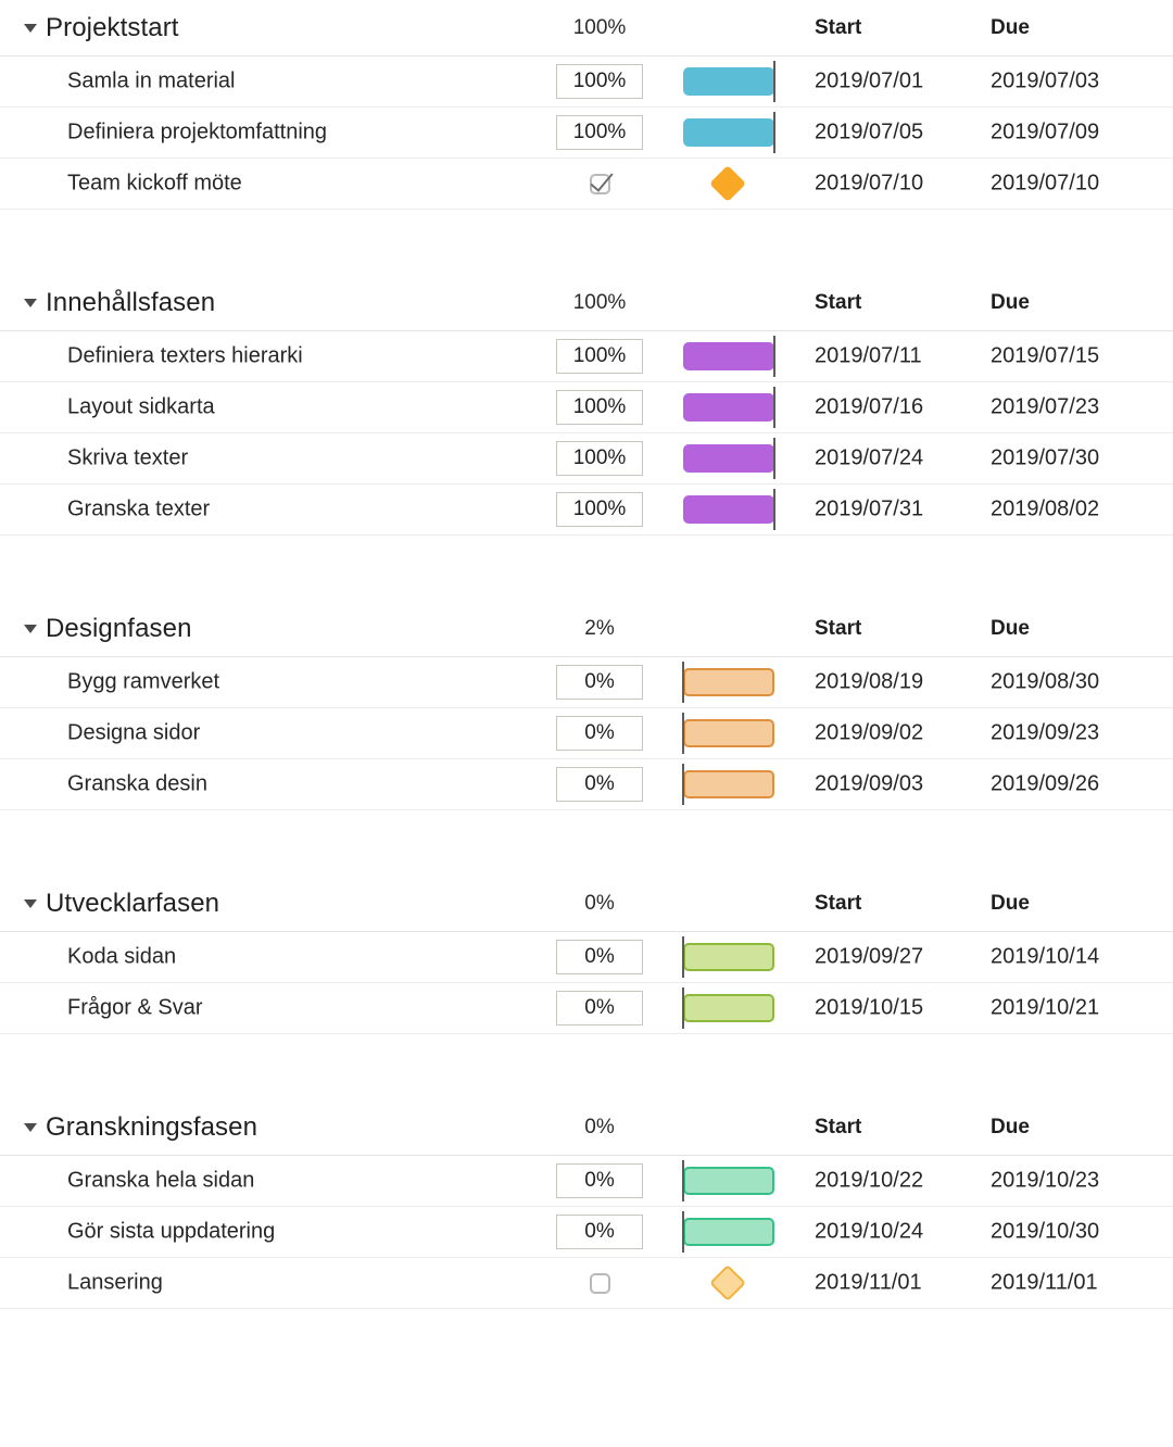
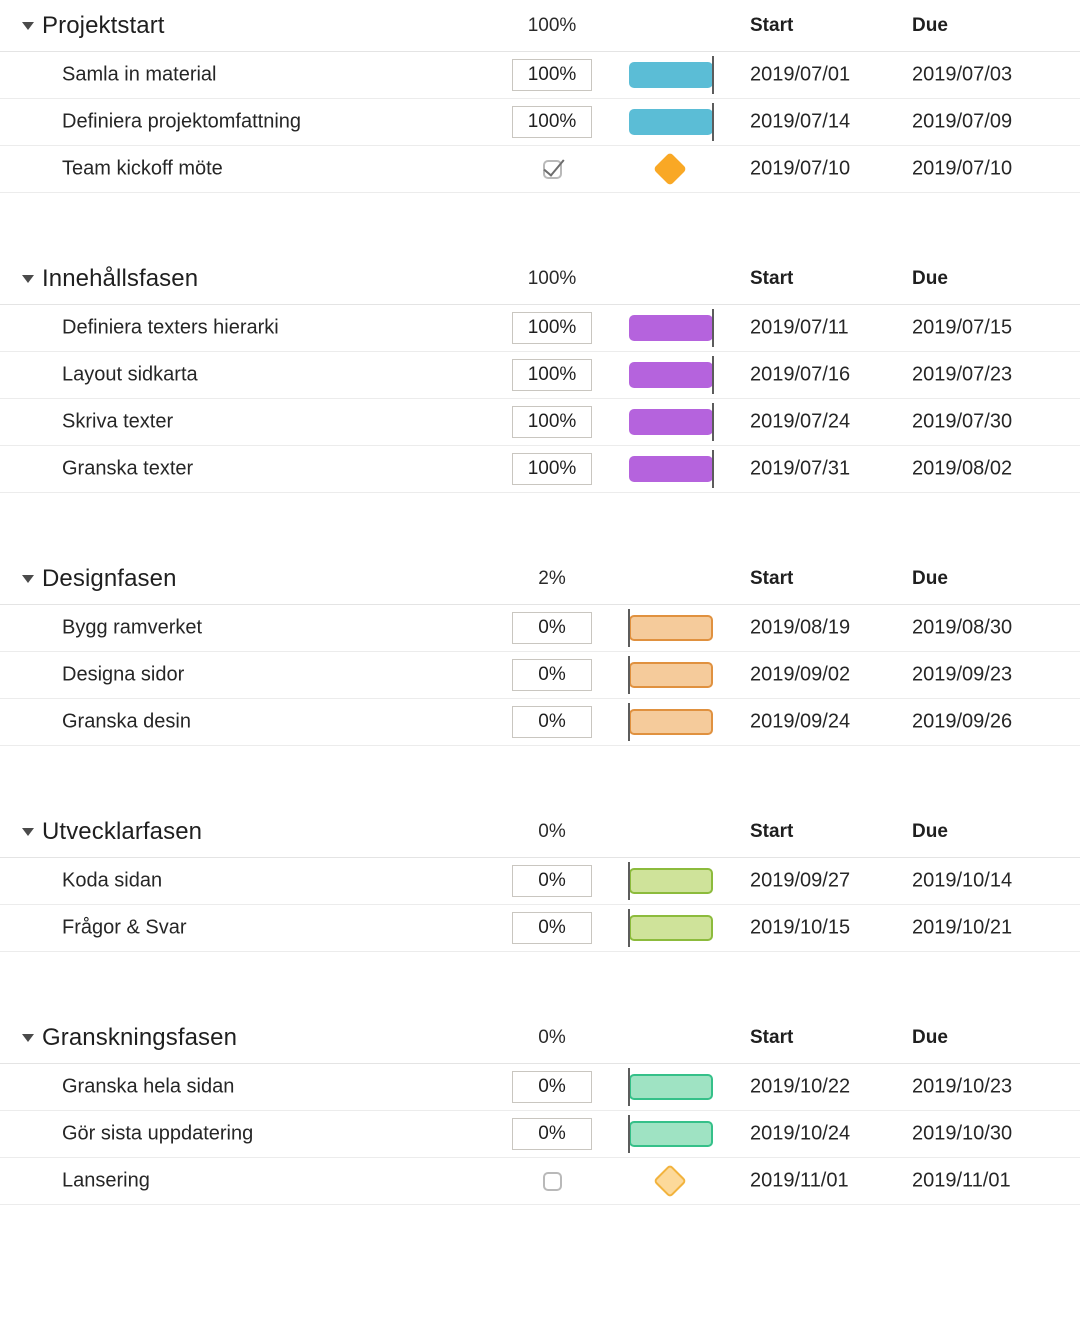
  Projektstart
  100%
  Start
  Due
  Samla in material
  100%
  2019/07/01
  2019/07/03
  Definiera projektomfattning
  100%
- 2019/07/05
+ 2019/07/14
  2019/07/09
  Team kickoff möte
  2019/07/10
  2019/07/10
  Innehållsfasen
  100%
  Start
  Due
  Definiera texters hierarki
  100%
  2019/07/11
  2019/07/15
  Layout sidkarta
  100%
  2019/07/16
  2019/07/23
  Skriva texter
  100%
  2019/07/24
  2019/07/30
  Granska texter
  100%
  2019/07/31
  2019/08/02
  Designfasen
  2%
  Start
  Due
  Bygg ramverket
  0%
  2019/08/19
  2019/08/30
  Designa sidor
  0%
  2019/09/02
  2019/09/23
  Granska desin
  0%
- 2019/09/03
+ 2019/09/24
  2019/09/26
  Utvecklarfasen
  0%
  Start
  Due
  Koda sidan
  0%
  2019/09/27
  2019/10/14
  Frågor & Svar
  0%
  2019/10/15
  2019/10/21
  Granskningsfasen
  0%
  Start
  Due
  Granska hela sidan
  0%
  2019/10/22
  2019/10/23
  Gör sista uppdatering
  0%
  2019/10/24
  2019/10/30
  Lansering
  2019/11/01
  2019/11/01
